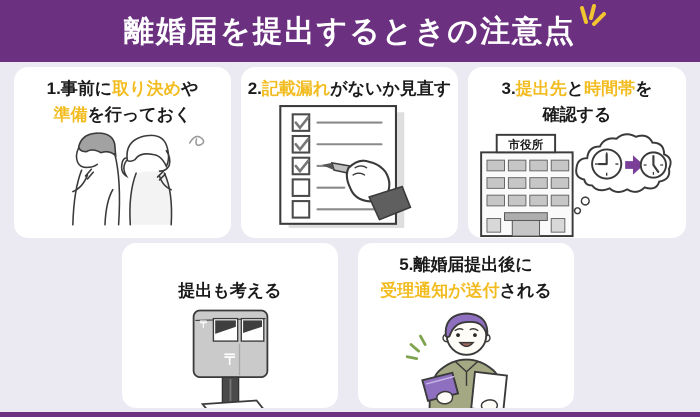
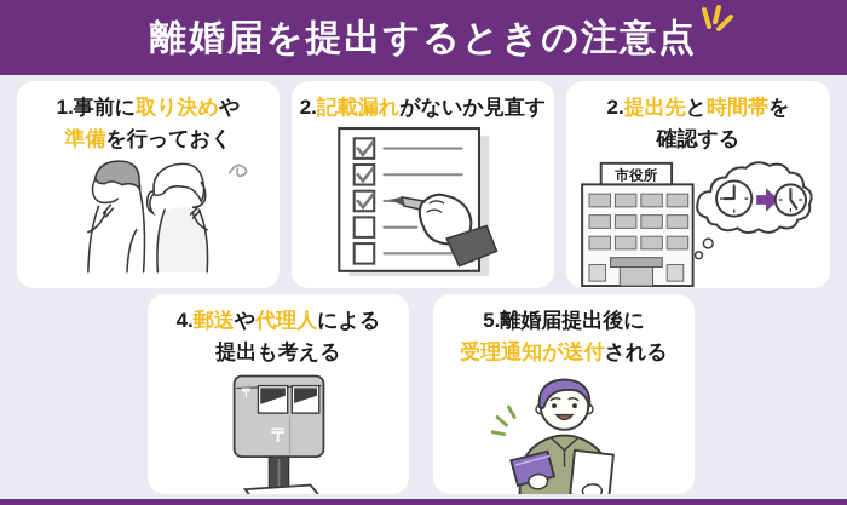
  離婚届を提出するときの注意点
  1.事前に取り決めや
  準備を行っておく
  2.記載漏れがないか見直す
- 3.提出先と時間帯を
+ 2.提出先と時間帯を
  確認する
  市役所
+ 4.郵送や代理人による
  提出も考える
  〒
  〒
  5.離婚届提出後に
  受理通知が送付される
